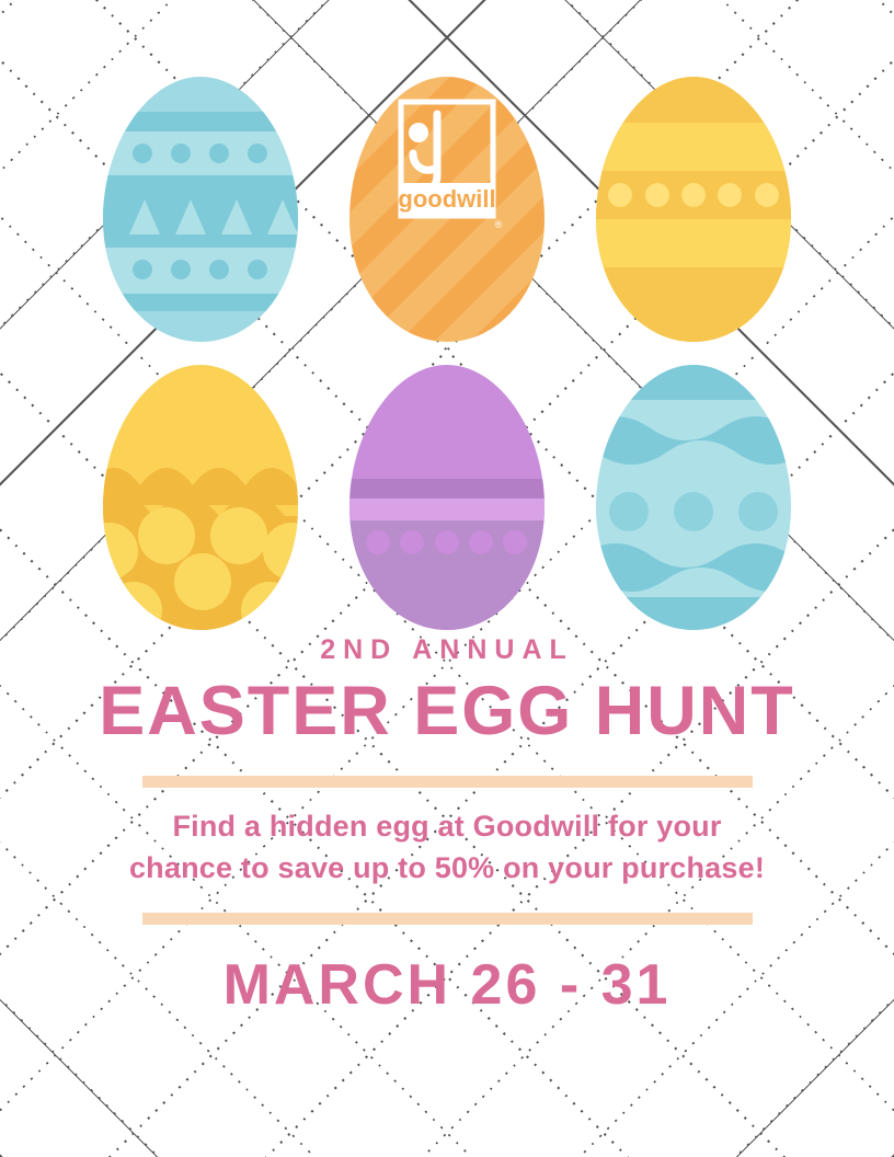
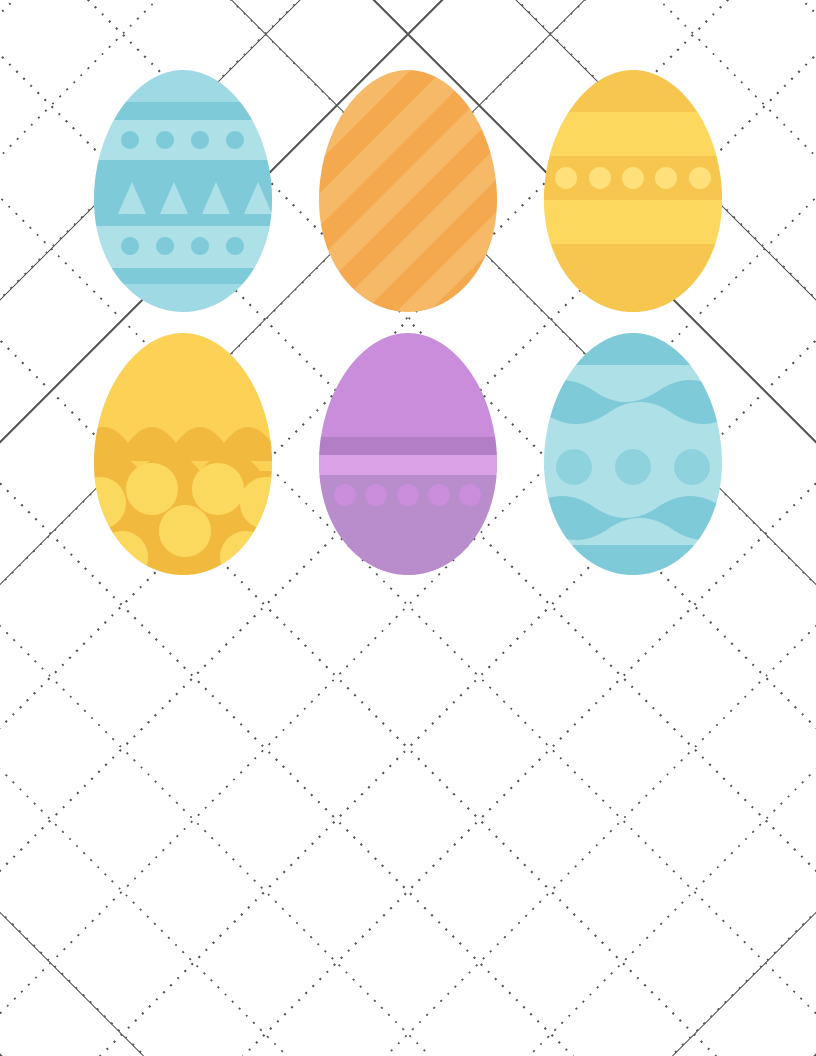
- goodwill
- ®
- 2ND ANNUAL
- EASTER EGG HUNT
- Find a hidden egg at Goodwill for your
- chance to save up to 50% on your purchase!
- MARCH 26 - 31
